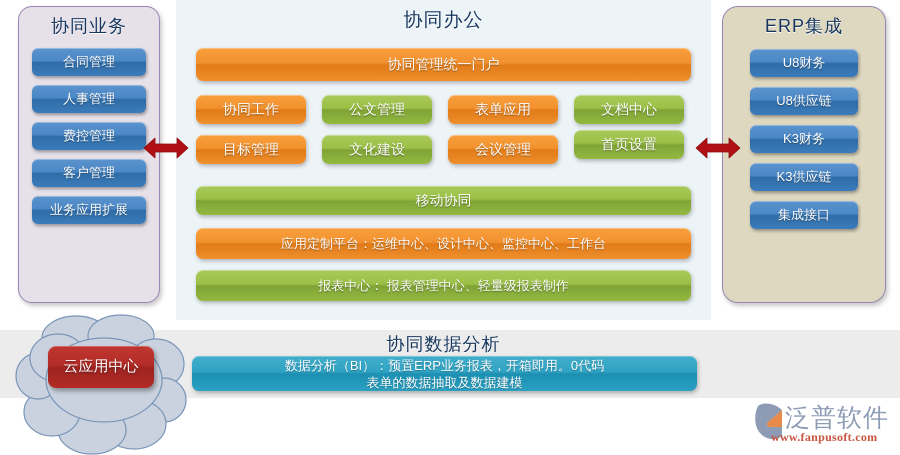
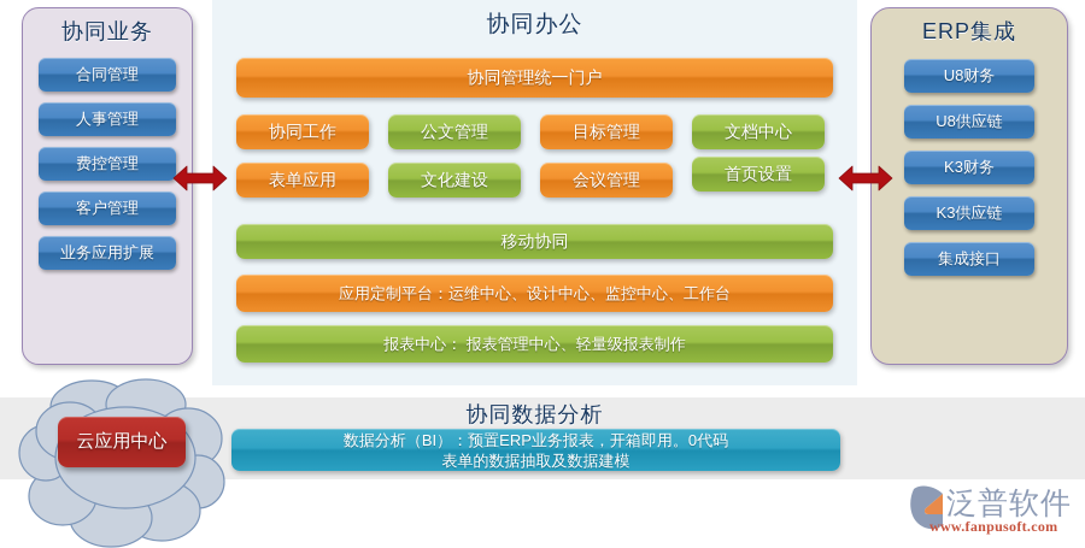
  协同业务
  合同管理
  人事管理
  费控管理
  客户管理
  业务应用扩展
  协同办公
  协同管理统一门户
  协同工作
  公文管理
- 表单应用
+ 目标管理
  文档中心
- 目标管理
+ 表单应用
  文化建设
  会议管理
  首页设置
  移动协同
  应用定制平台：运维中心、设计中心、监控中心、工作台
  报表中心： 报表管理中心、轻量级报表制作
  ERP集成
  U8财务
  U8供应链
  K3财务
  K3供应链
  集成接口
  协同数据分析
  数据分析（BI）：预置ERP业务报表，开箱即用。0代码
  表单的数据抽取及数据建模
  云应用中心
  泛普软件
  www.fanpusoft.com
